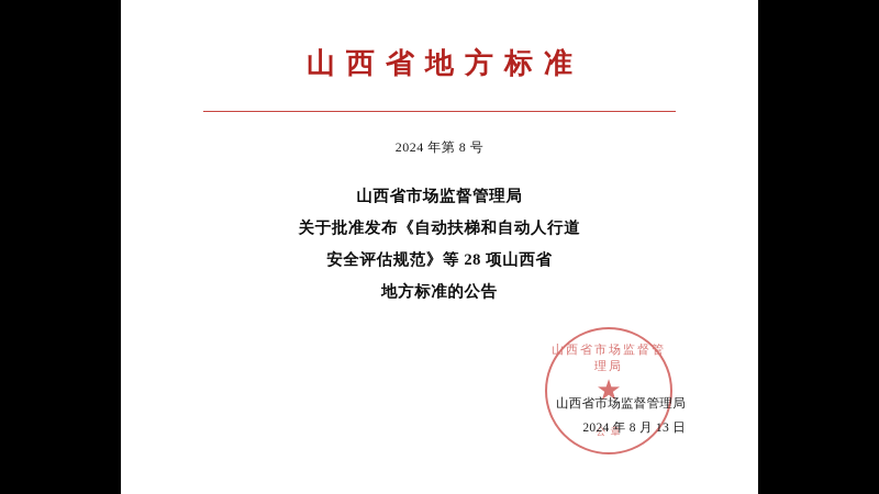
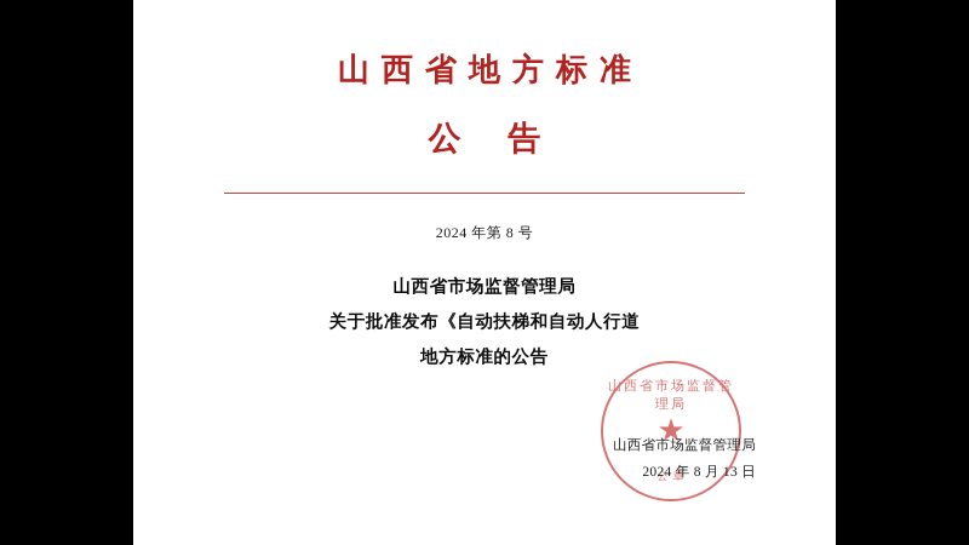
  山西省地方标准
+ 公 告
  2024 年第 8 号
  山西省市场监督管理局
  关于批准发布《自动扶梯和自动人行道
- 安全评估规范》等 28 项山西省
  地方标准的公告
  山西省市场监督管理局
  ★
  公 章
  山西省市场监督管理局
  2024 年 8 月 13 日
